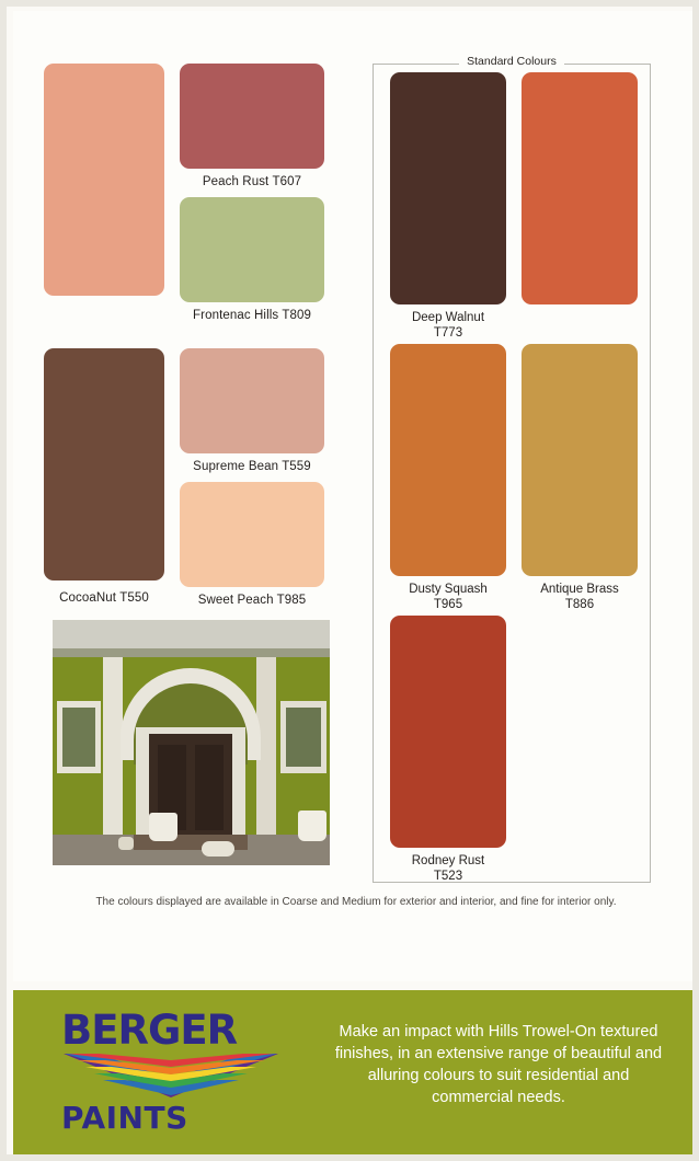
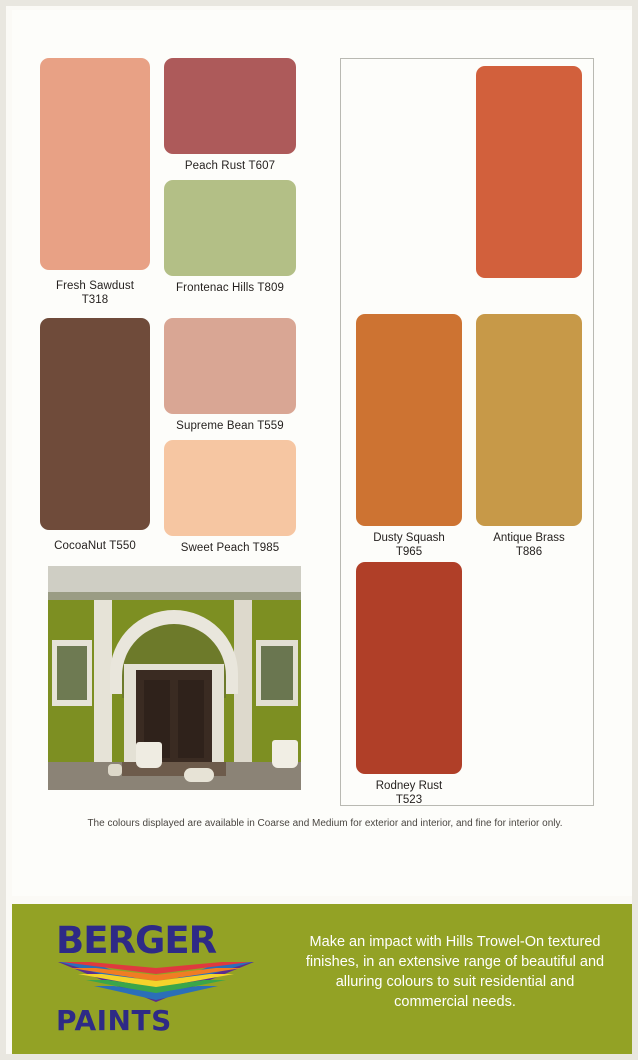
+ Fresh Sawdust
+ T318
  Peach Rust T607
  Frontenac Hills T809
  CocoaNut T550
  Supreme Bean T559
  Sweet Peach T985
- Standard Colours
- Deep Walnut
- T773
  Dusty Squash
  T965
  Antique Brass
  T886
  Rodney Rust
  T523
  The colours displayed are available in Coarse and Medium for exterior and interior, and fine for interior only.
  BERGER
  PAINTS
  Make an impact with Hills Trowel-On textured finishes, in an extensive range of beautiful and alluring colours to suit residential and commercial needs.
